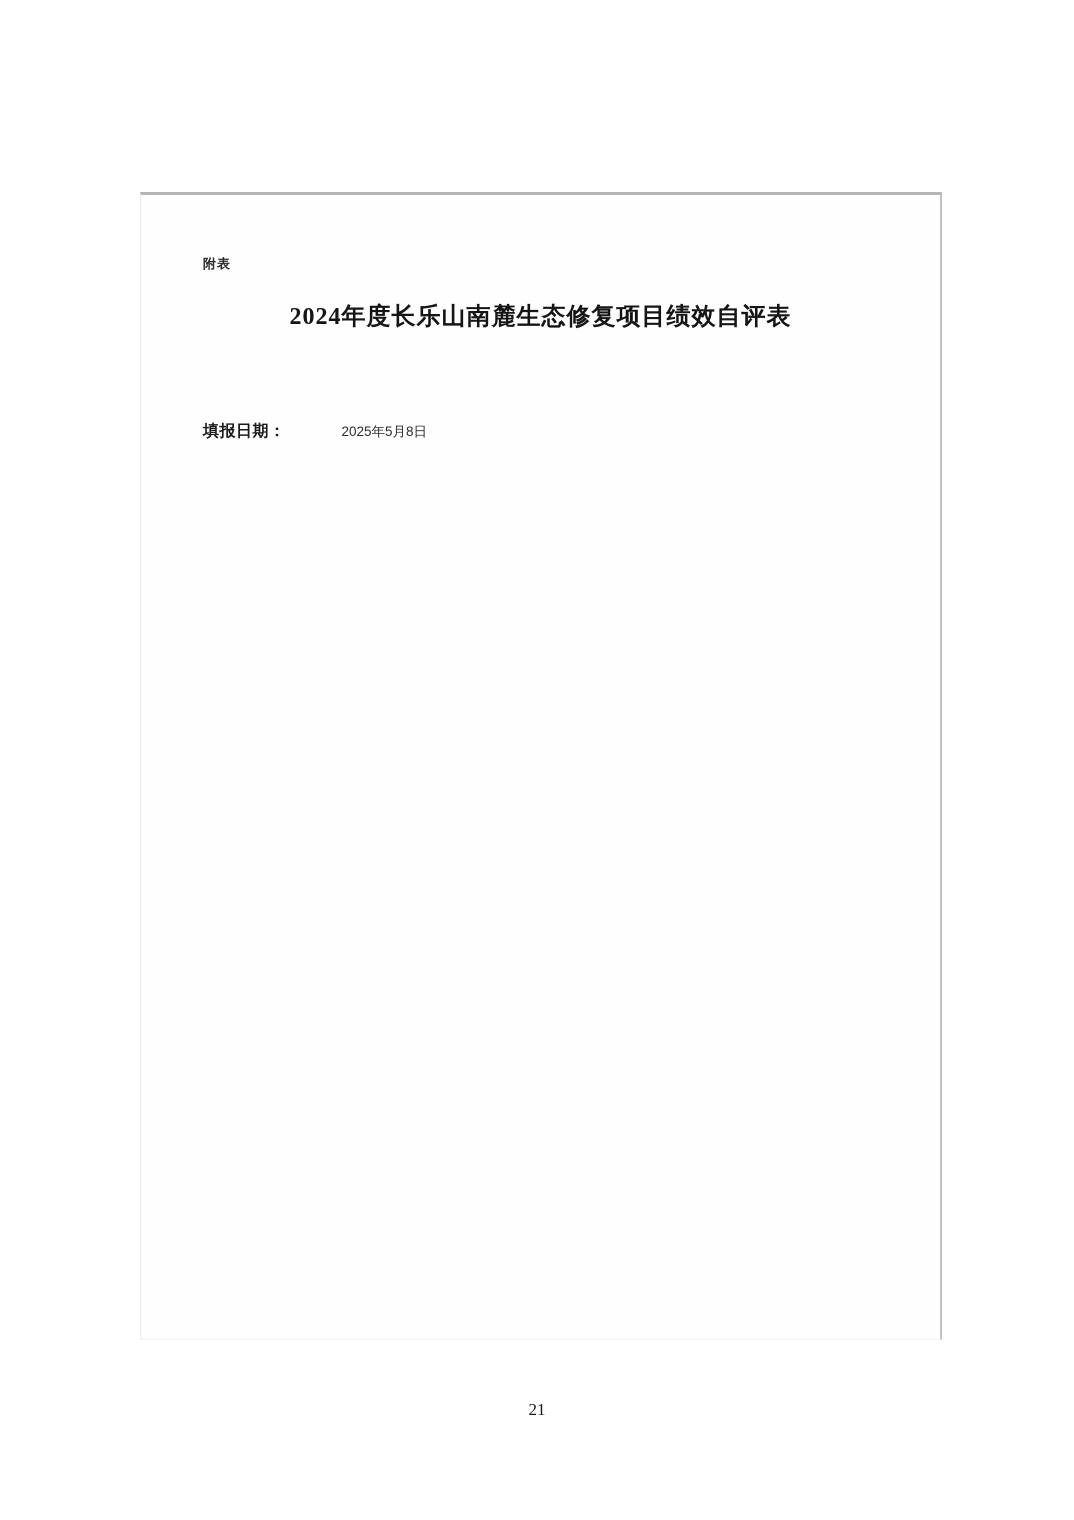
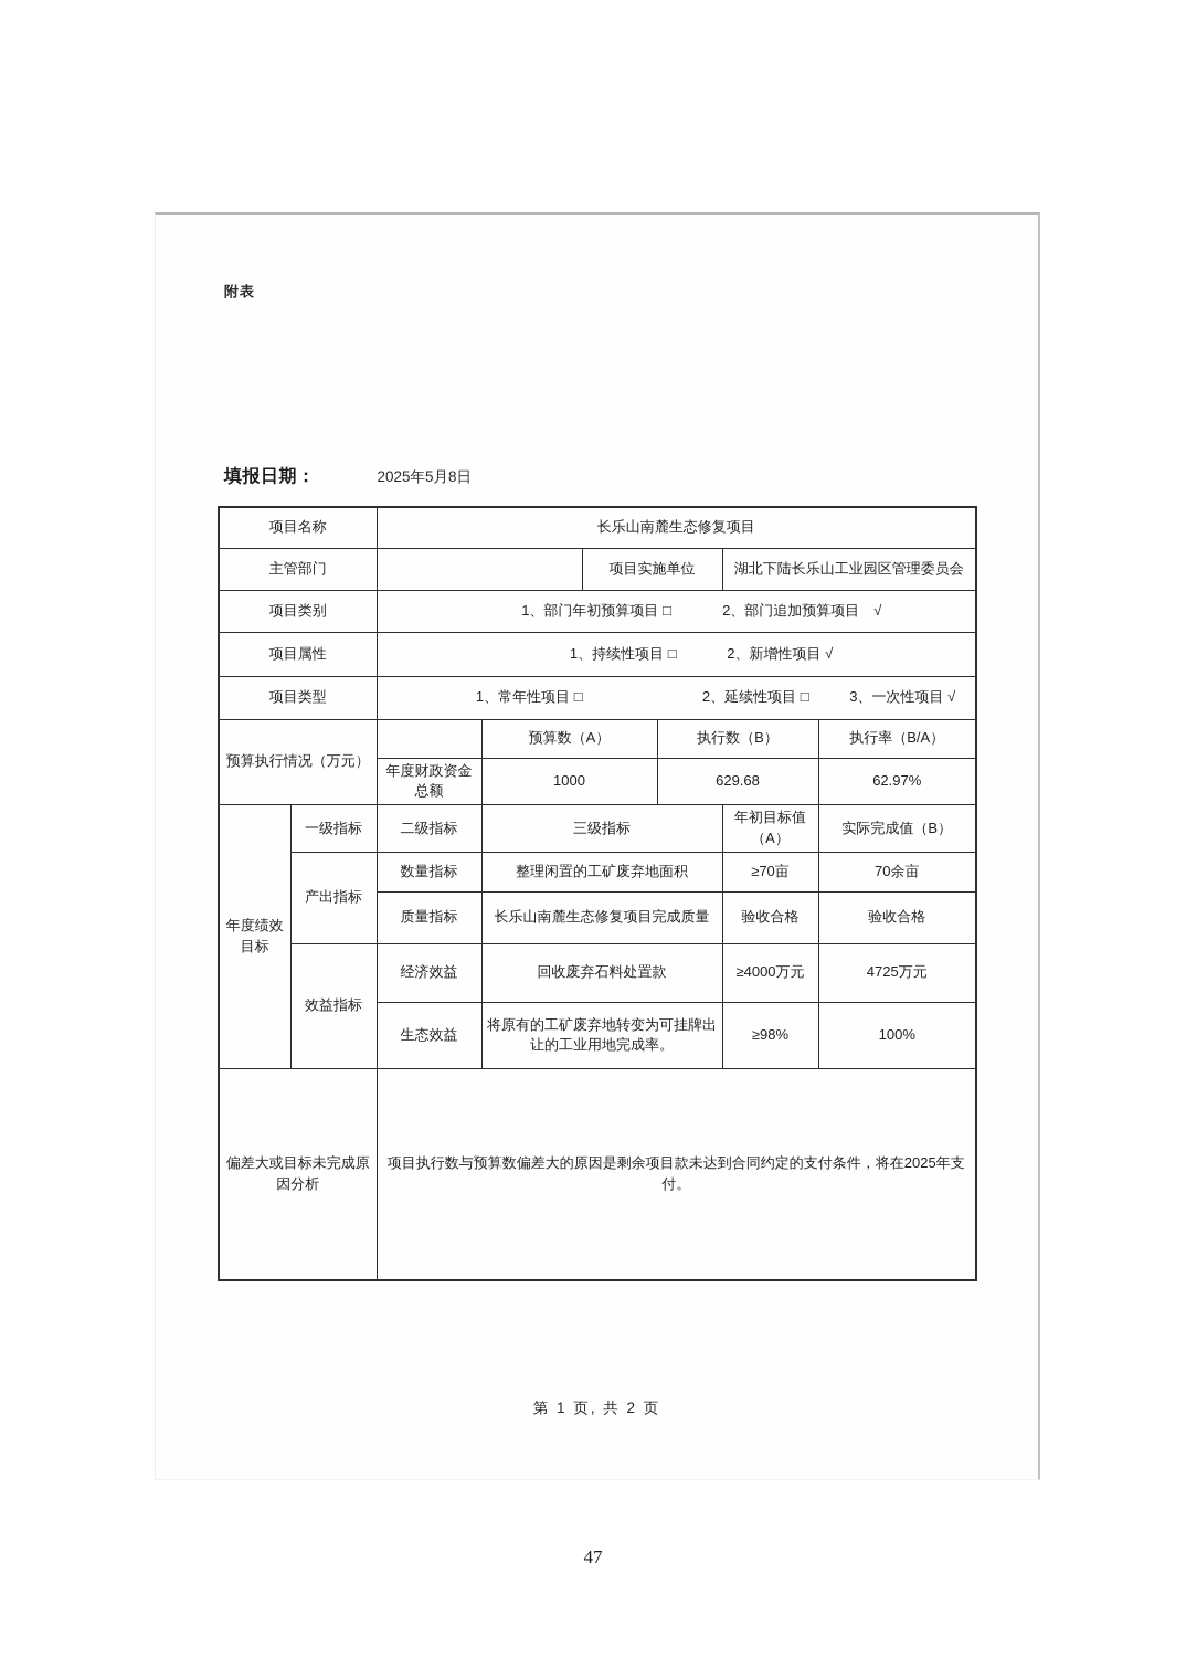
  附表
- 2024年度长乐山南麓生态修复项目绩效自评表
  填报日期： 2025年5月8日
+ 项目名称	长乐山南麓生态修复项目
+ 主管部门		项目实施单位	湖北下陆长乐山工业园区管理委员会
+ 项目类别	1、部门年初预算项目 □ 2、部门追加预算项目 √
+ 项目属性	1、持续性项目 □ 2、新增性项目 √
+ 项目类型	1、常年性项目 □ 2、延续性项目 □ 3、一次性项目 √
+ 预算执行情况（万元）		预算数（A）	执行数（B）	执行率（B/A）
+ 年度财政资金总额	1000	629.68	62.97%
+ 年度绩效目标	一级指标	二级指标	三级指标	年初目标值（A）	实际完成值（B）
+ 产出指标	数量指标	整理闲置的工矿废弃地面积	≥70亩	70余亩
+ 质量指标	长乐山南麓生态修复项目完成质量	验收合格	验收合格
+ 效益指标	经济效益	回收废弃石料处置款	≥4000万元	4725万元
+ 生态效益	将原有的工矿废弃地转变为可挂牌出让的工业用地完成率。	≥98%	100%
+ 偏差大或目标未完成原因分析	项目执行数与预算数偏差大的原因是剩余项目款未达到合同约定的支付条件，将在2025年支付。
+ 第 1 页, 共 2 页
- 21
+ 47
